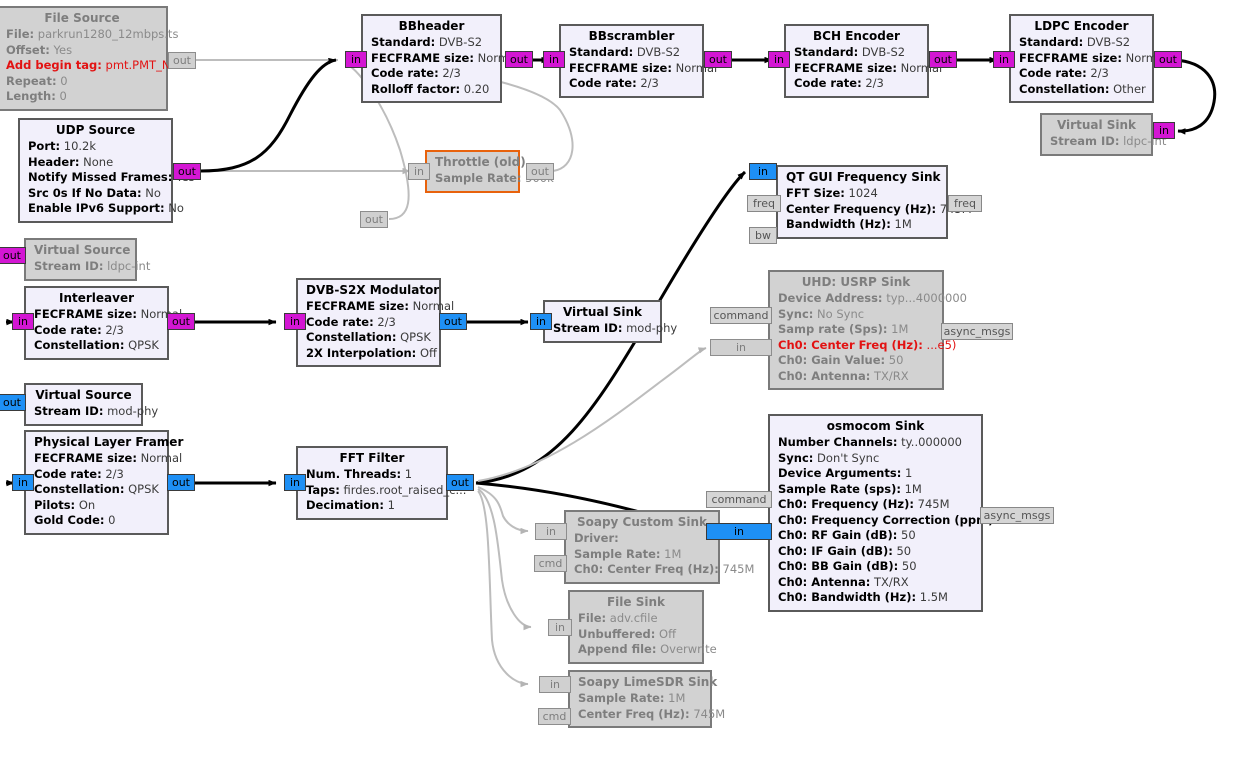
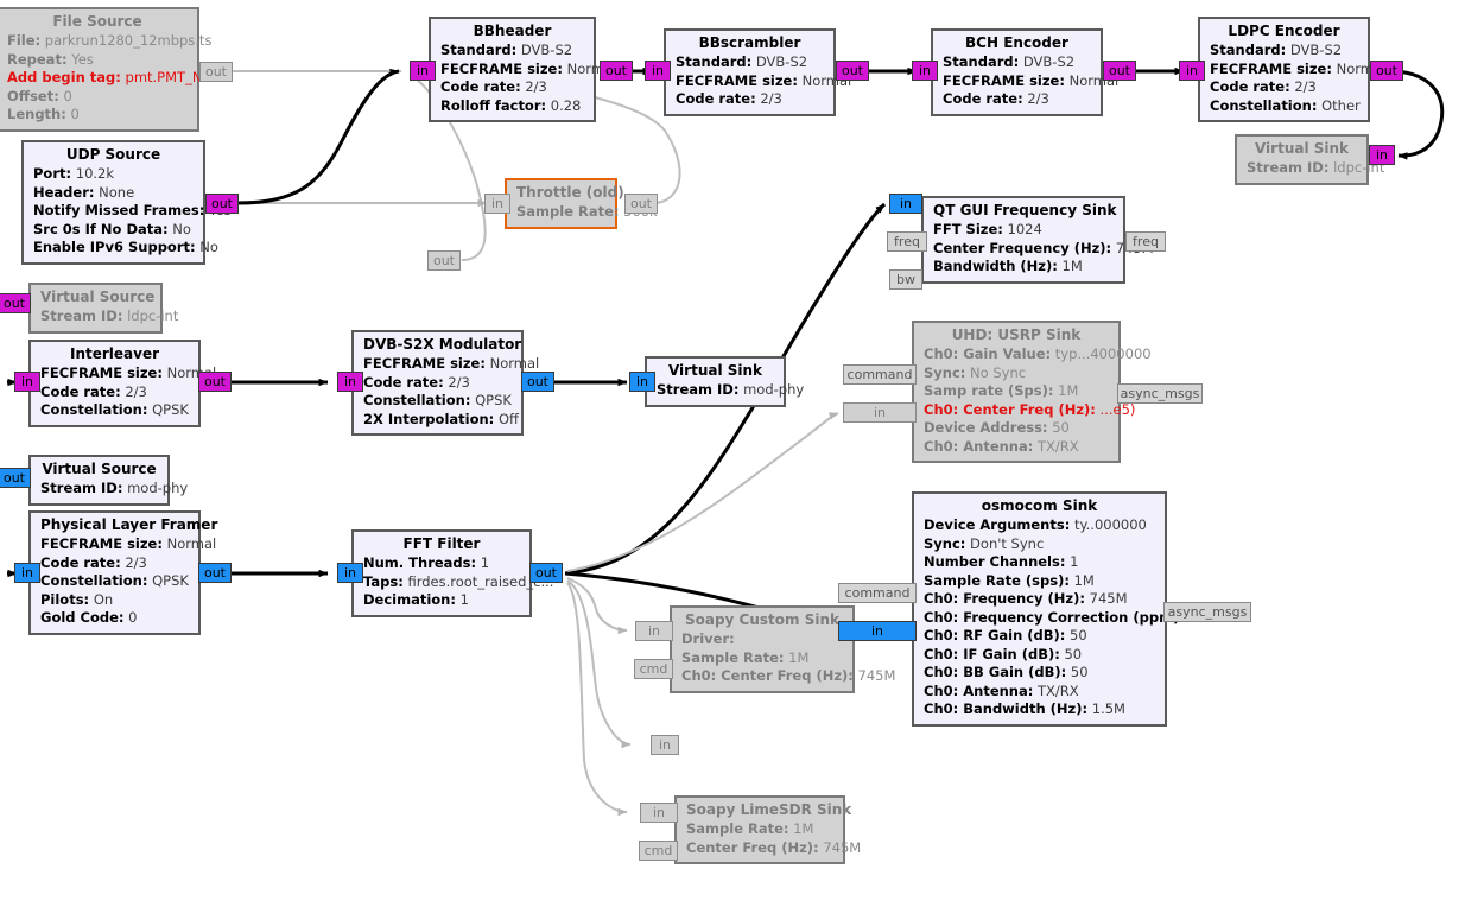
  File Source
  File: parkrun1280_12mbps.ts
- Offset: Yes
+ Repeat: Yes
  Add begin tag: pmt.PMT_N
- Repeat: 0
+ Offset: 0
  Length: 0
  out
  UDP Source
  Port: 10.2k
  Header: None
  Notify Missed Frames:
  Src 0s If No Data: No
  Enable IPv6 Support: No
  out
  out
  Throttle (old)
  Sample Rate:
  in
  out
  BBheader
  Standard: DVB-S2
  FECFRAME size: Norm
  Code rate: 2/3
- Rolloff factor: 0.20
+ Rolloff factor: 0.28
  in
  out
  BBscrambler
  Standard: DVB-S2
  FECFRAME size: Norm
  Code rate: 2/3
  in
  out
  BCH Encoder
  Standard: DVB-S2
  FECFRAME size: Norm
  Code rate: 2/3
  in
  out
  LDPC Encoder
  Standard: DVB-S2
  FECFRAME size: Norm
  Code rate: 2/3
  Constellation: Other
  in
  out
  Virtual Sink
  Stream ID: ldpc-int
  in
  Virtual Source
  Stream ID: ldpc-int
  out
  Interleaver
  FECFRAME size: Nor
  Code rate: 2/3
  Constellation: QPSK
  in
  out
  DVB-S2X Modulator
  FECFRAME size: Normal
  Code rate: 2/3
  Constellation: QPSK
  2X Interpolation: Off
  in
  out
  Virtual Sink
  Stream ID: mod-phy
  in
  Virtual Source
  Stream ID: mod-phy
  out
  Physical Layer Framer
  FECFRAME size: Normal
  Code rate: 2/3
  Constellation: QPSK
  Pilots: On
  Gold Code: 0
  in
  out
  FFT Filter
  Num. Threads: 1
  Taps: firdes.root_raised
  Decimation: 1
  in
  out
  QT GUI Frequency Sink
  FFT Size: 1024
  Center Frequency (Hz): 7
  Bandwidth (Hz): 1M
  in
  freq
  bw
  freq
  UHD: USRP Sink
- Device Address: typ...4000000
+ Ch0: Gain Value: typ...4000000
  Sync: No Sync
  Samp rate (Sps): 1M
  Ch0: Center Freq (Hz): ...e5)
- Ch0: Gain Value: 50
+ Device Address: 50
  Ch0: Antenna: TX/RX
  command
  in
  async_msgs
  osmocom Sink
- Number Channels: ty..000000
+ Device Arguments: ty..000000
  Sync: Don't Sync
- Device Arguments: 1
+ Number Channels: 1
  Sample Rate (sps): 1M
  Ch0: Frequency (Hz): 745M
  Ch0: Frequency Correction (pp
  Ch0: RF Gain (dB): 50
  Ch0: IF Gain (dB): 50
  Ch0: BB Gain (dB): 50
  Ch0: Antenna: TX/RX
  Ch0: Bandwidth (Hz): 1.5M
  command
  in
  async_msgs
  Soapy Custom Sink
  Driver:
  Sample Rate: 1M
  Ch0: Center Freq (Hz): 745M
  in
  cmd
- File Sink
- File: adv.cfile
- Unbuffered: Off
- Append file: Overwrite
  in
  Soapy LimeSDR Sink
  Sample Rate: 1M
  Center Freq (Hz): 745M
  in
  cmd
